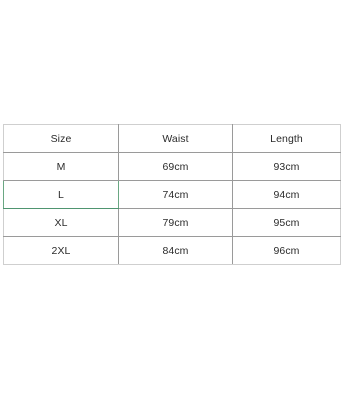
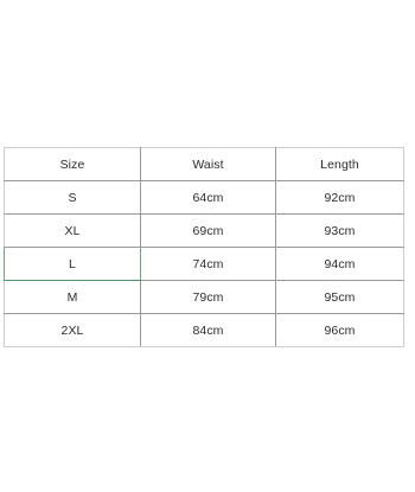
  Size	Waist	Length
+ S	64cm	92cm
- M	69cm	93cm
+ XL	69cm	93cm
  L	74cm	94cm
- XL	79cm	95cm
+ M	79cm	95cm
  2XL	84cm	96cm
